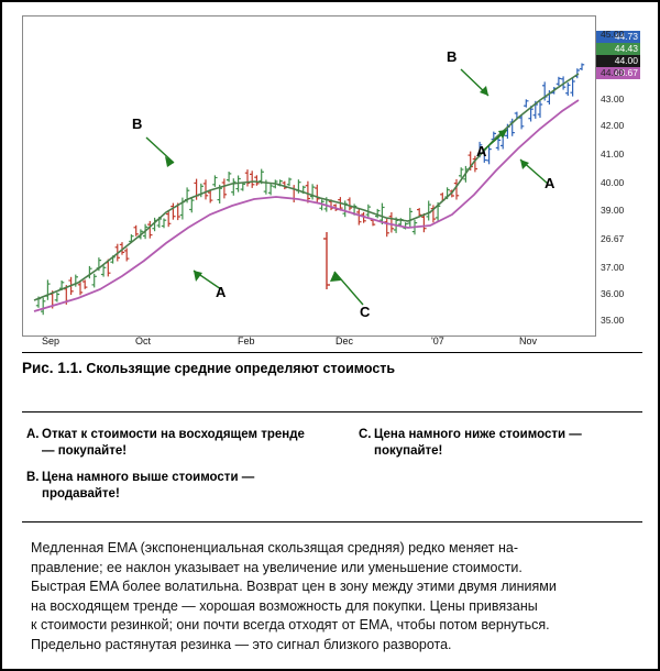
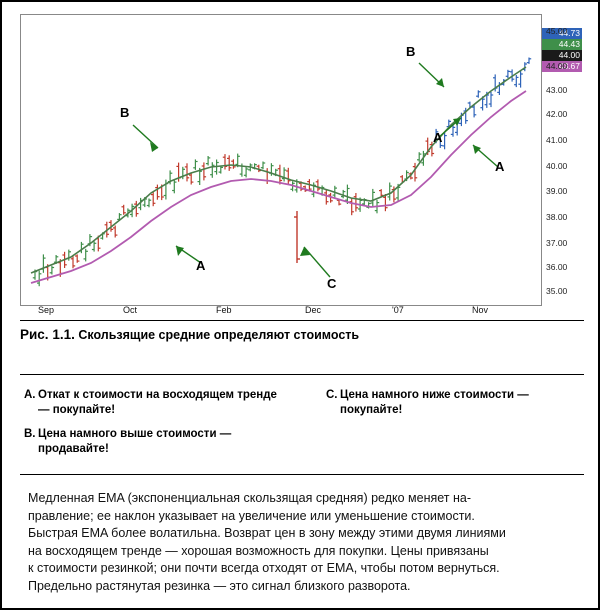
  B
  A
  C
  B
  A
  A
  44.73
  44.43
  44.00
  43.67
  45.00
  44.00
  43.00
  42.00
  41.00
  40.00
  39.00
- 26.67
+ 38.00
  37.00
  36.00
  35.00
  Sep
  Oct
  Feb
  Dec
  '07
  Nov
  Рис. 1.1. Скользящие средние определяют стоимость
  A.
  Откат к стоимости на восходящем тренде — покупайте!
  B.
  Цена намного выше стоимости — продавайте!
  C.
  Цена намного ниже стоимости — покупайте!
  Медленная EMA (экспоненциальная скользящая средняя) редко меняет на-
  правление; ее наклон указывает на увеличение или уменьшение стоимости.
  Быстрая EMA более волатильна. Возврат цен в зону между этими двумя линиями
  на восходящем тренде — хорошая возможность для покупки. Цены привязаны
  к стоимости резинкой; они почти всегда отходят от EMA, чтобы потом вернуться.
  Предельно растянутая резинка — это сигнал близкого разворота.
